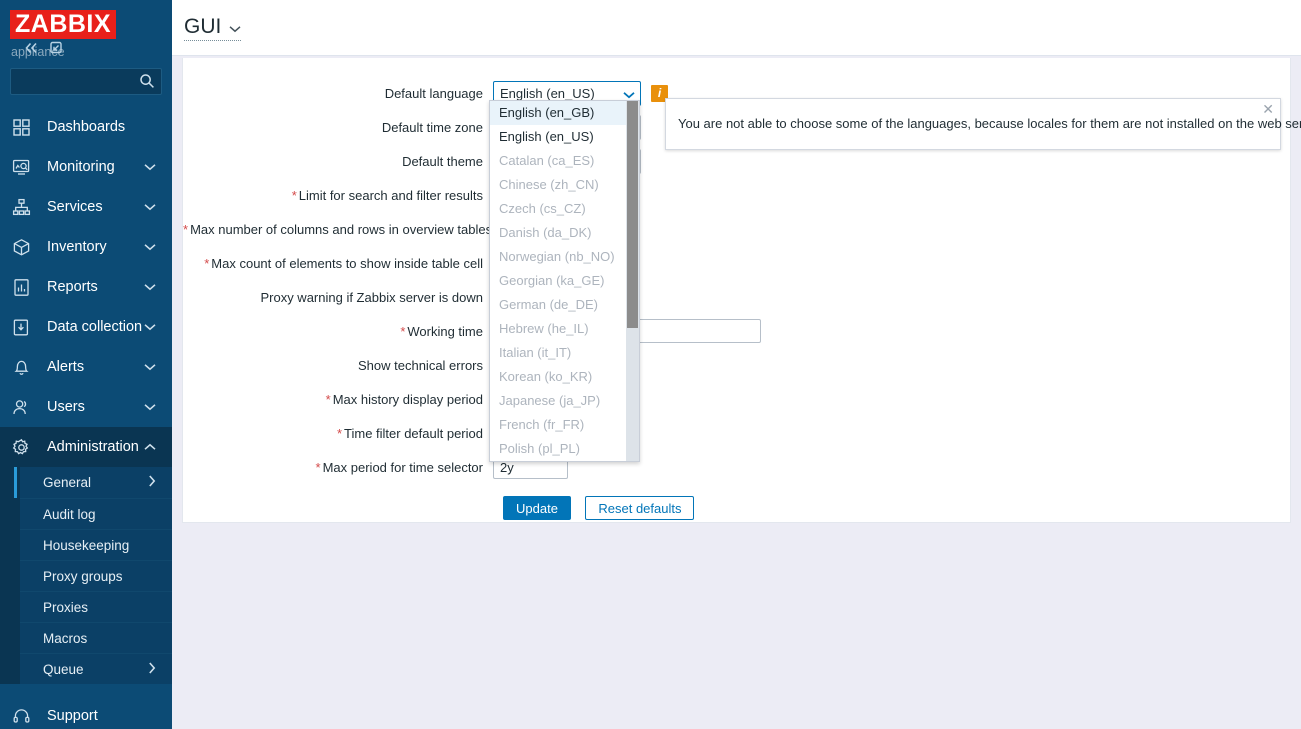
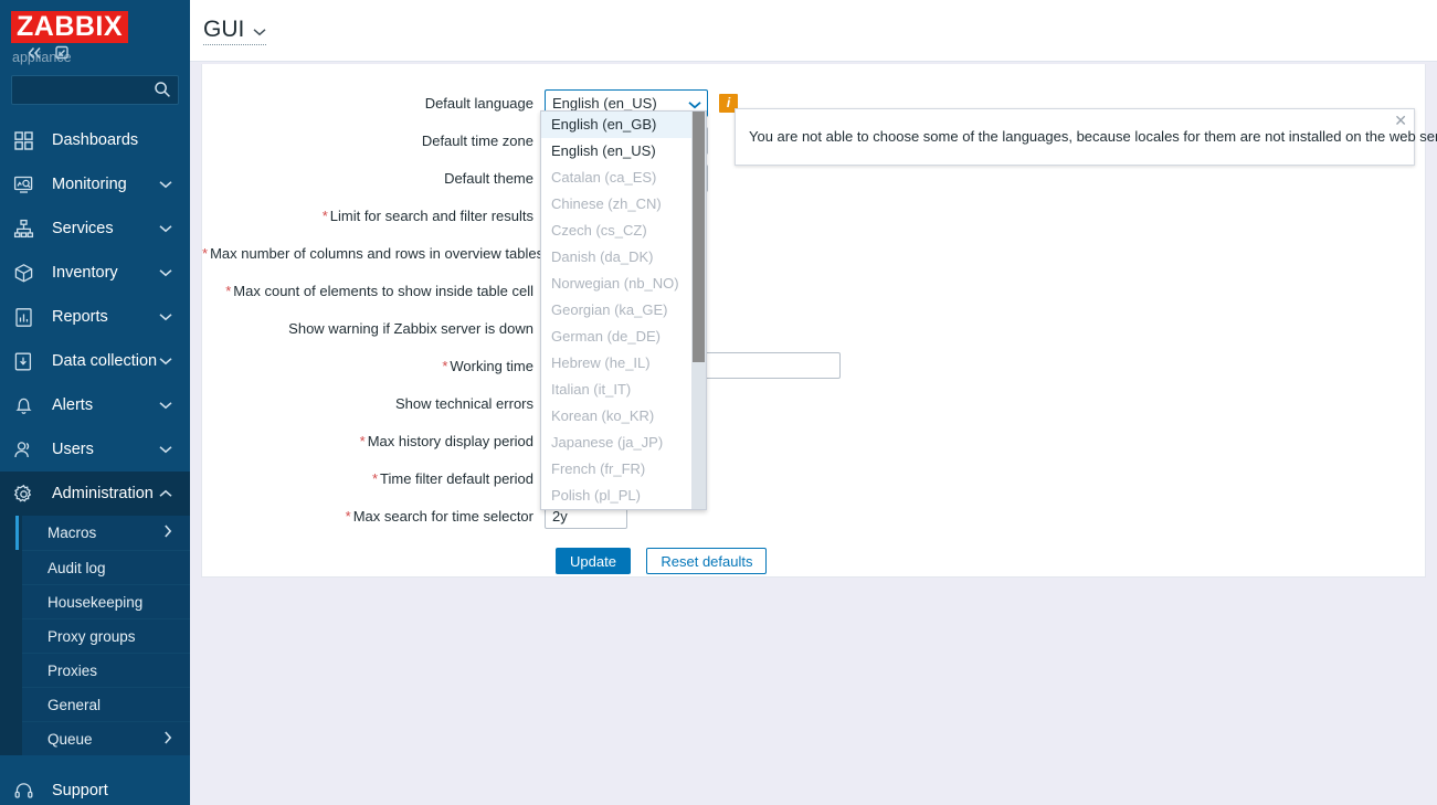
  ZABBIX
  applanc
  Dashboards
  Monitoring
  Services
  Inventory
  Reports
  Data collection
  Alerts
  Users
  Administration
- General
+ Macros
  Audit log
  Housekeeping
  Proxy groups
  Proxies
- Macros
+ General
  Queue
  Support
  GUI
  Default language
  English (en_US)
  i
  Default time zone
  Default theme
  * Limit for search and filter results
  * Max number of columns and rows in overview table
  * Max count of elements to show inside table cell
- Proxy warning if Zabbix server is down
+ Show warning if Zabbix server is down
  * Working time
  Show technical errors
  * Max history display period
  * Time filter default period
- * Max period for time selector
+ * Max search for time selector
  2y
  Update Reset defaults
  English (en_GB)
  English (en_US)
  Catalan (ca_ES)
  Chinese (zh_CN)
  Czech (cs_CZ)
  Danish (da_DK)
  Norwegian (nb_NO)
  Georgian (ka_GE)
  German (de_DE)
  Hebrew (he_IL)
  Italian (it_IT)
  Korean (ko_KR)
  Japanese (ja_JP)
  French (fr_FR)
  Polish (pl_PL)
  You are not able to choose some of the languages, because locales for them are not installed on the web se
  ✕
